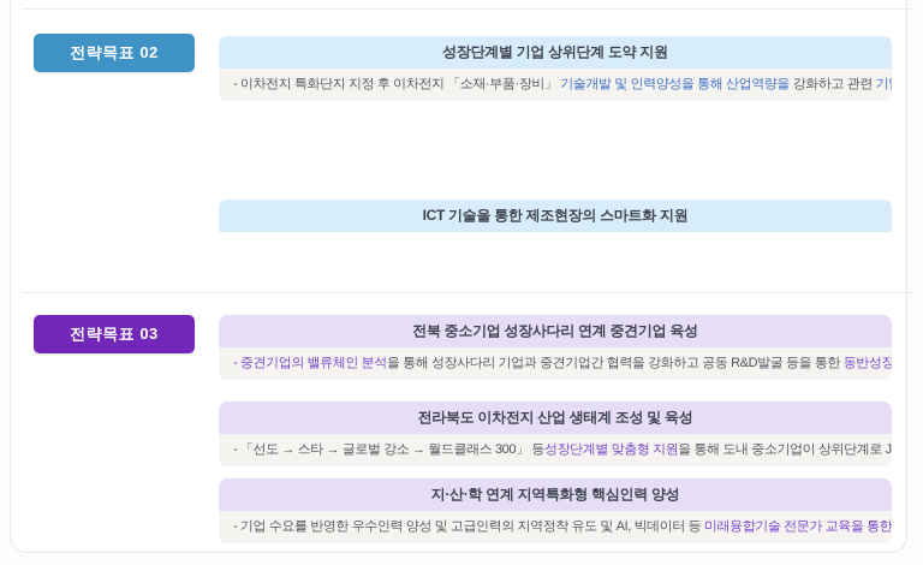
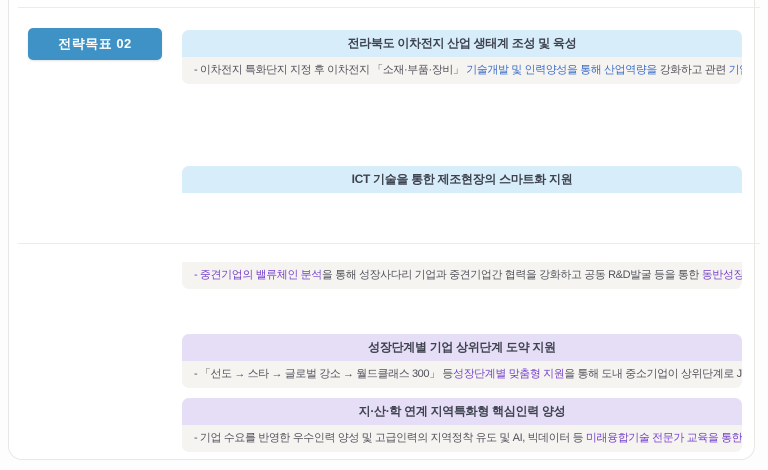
  전략목표 02
- 성장단계별 기업 상위단계 도약 지원
+ 전라북도 이차전지 산업 생태계 조성 및 육성
  - 이차전지 특화단지 지정 후 이차전지 「소재·부품·장비」 기술개발 및 인력양성을 통해 산업역량을 강화하고 관련 기
  ICT 기술을 통한 제조현장의 스마트화 지원
- 전략목표 03
- 전북 중소기업 성장사다리 연계 중견기업 육성
  - 중견기업의 밸류체인 분석을 통해 성장사다리 기업과 중견기업간 협력을 강화하고 공동 R&D발굴 등을 통한 동반성장
- 전라북도 이차전지 산업 생태계 조성 및 육성
+ 성장단계별 기업 상위단계 도약 지원
  - 「선도 → 스타 → 글로벌 강소 → 월드클래스 300」 등성장단계별 맞춤형 지원을 통해 도내 중소기업이 상위단계로 J
  지·산·학 연계 지역특화형 핵심인력 양성
  - 기업 수요를 반영한 우수인력 양성 및 고급인력의 지역정착 유도 및 AI, 빅데이터 등 미래융합기술 전문가 교육을 통한
